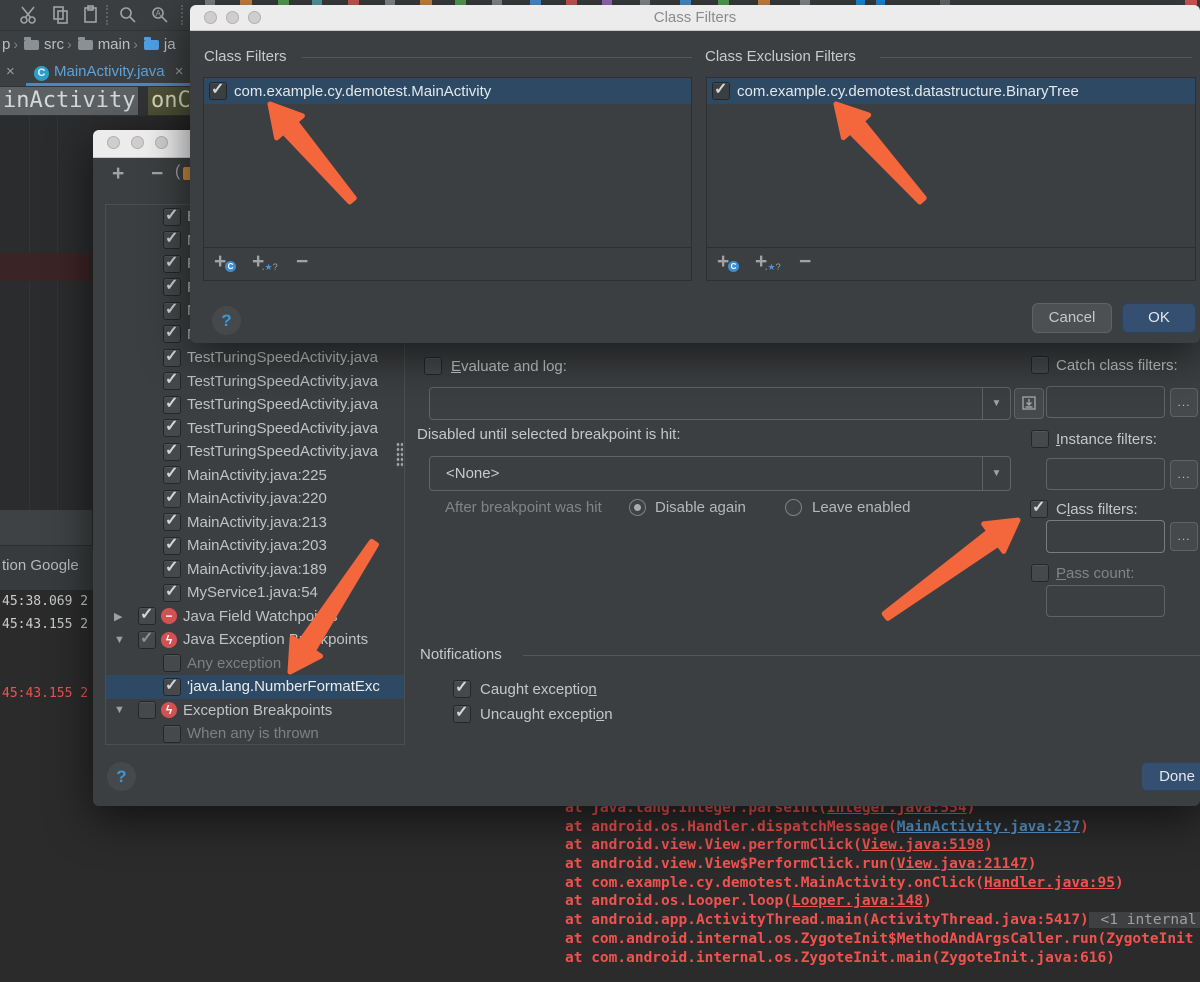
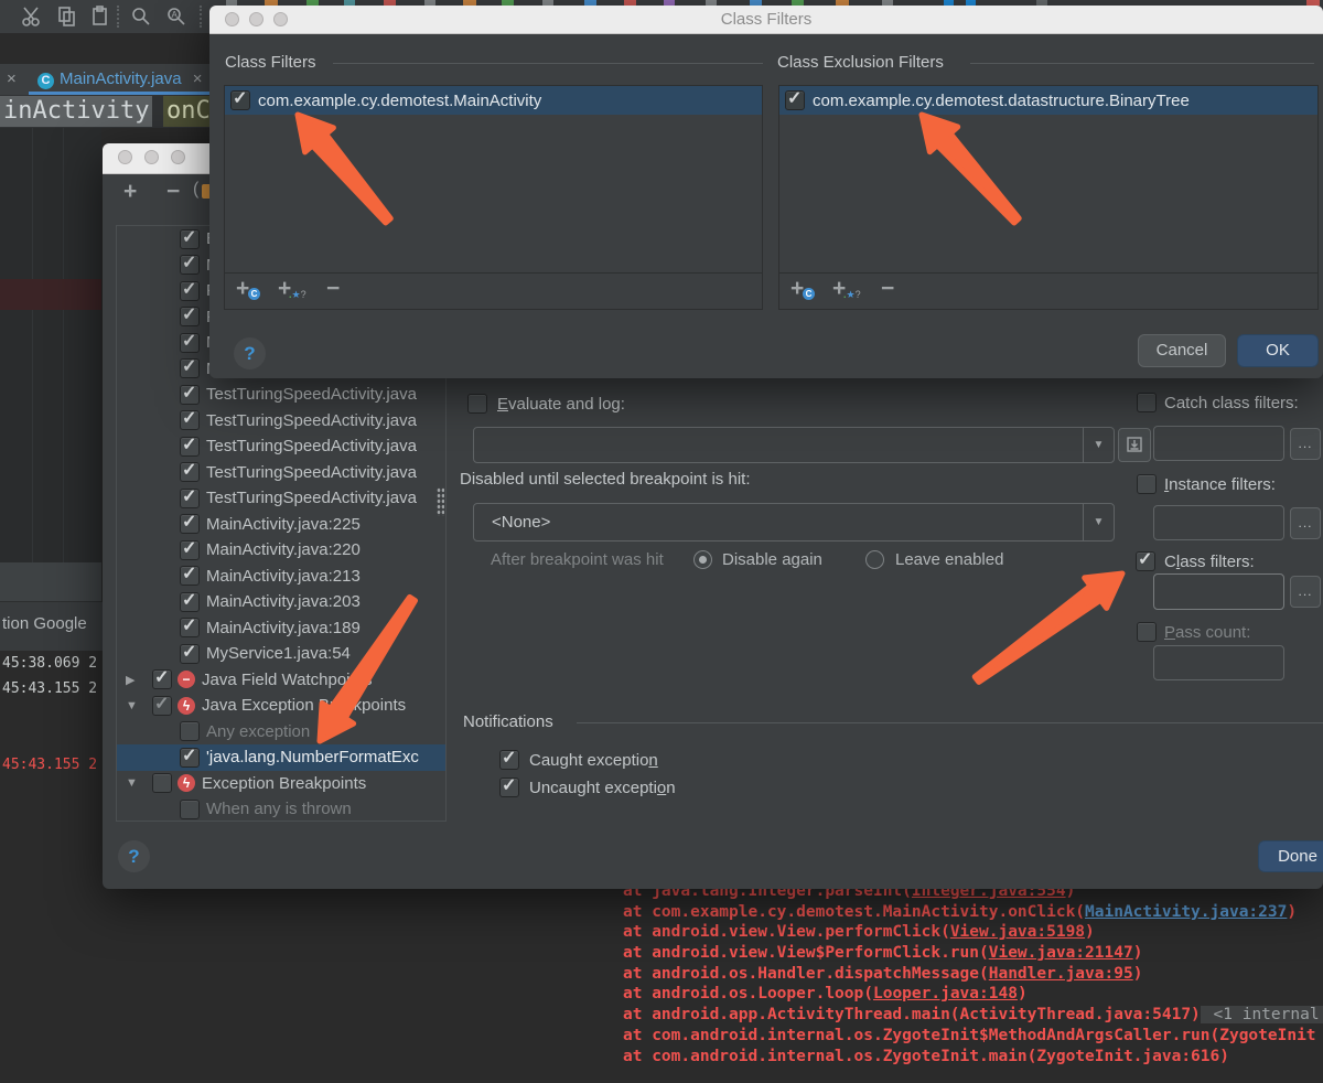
  A
- p › src › main › ja
  C MainActivity.java
  inActivity
  onC
  tion Google
  45:38.069 2
  45:43.155 2
  45:43.155 2
  at java.lang.Integer.parseInt(Integer.java:554)
- at android.os.Handler.dispatchMessage(MainActivity.java:237)
+ at com.example.cy.demotest.MainActivity.onClick(MainActivity.java:237)
  at android.view.View.performClick(View.java:5198)
  at android.view.View$PerformClick.run(View.java:21147)
- at com.example.cy.demotest.MainActivity.onClick(Handler.java:95)
+ at android.os.Handler.dispatchMessage(Handler.java:95)
  at android.os.Looper.loop(Looper.java:148)
  at android.app.ActivityThread.main(ActivityThread.java:5417) <1 internal
  at com.android.internal.os.ZygoteInit$MethodAndArgsCaller.run(ZygoteInit
  at com.android.internal.os.ZygoteInit.main(ZygoteInit.java:616)
  TestTuringSpeedActivity.java
  TestTuringSpeedActivity.java
  TestTuringSpeedActivity.java
  TestTuringSpeedActivity.java
  TestTuringSpeedActivity.java
  MainActivity.java:225
  MainActivity.java:220
  MainActivity.java:213
  MainActivity.java:203
  MainActivity.java:189
  MyService1.java:54
  ▶
  −
  Java Field Watchpo
  ▼
  ϟ
  Java Exceptionkpoints
  Any exception
  'java.lang.NumberFormatExc
  ▼
  ϟ
  Exception Breakpoints
  When any is thrown
  Evaluate and log:
  Disabled until selected breakpoint is hit:
  <None>
  After breakpoint was hit
  Disable again
  Leave enabled
  Catch class filters:
  ...
  Instance filters:
  ...
  Class filters:
  ...
  Pass count:
  Notifications
  Caught exception
  Uncaught exception
  Done
  Class Filters
  Class Filters
  Class Exclusion Filters
  com.example.cy.demotest.MainActivity
  C
  .★?
  com.example.cy.demotest.datastructure.BinaryTree
  C
  .★?
  Cancel
  OK
